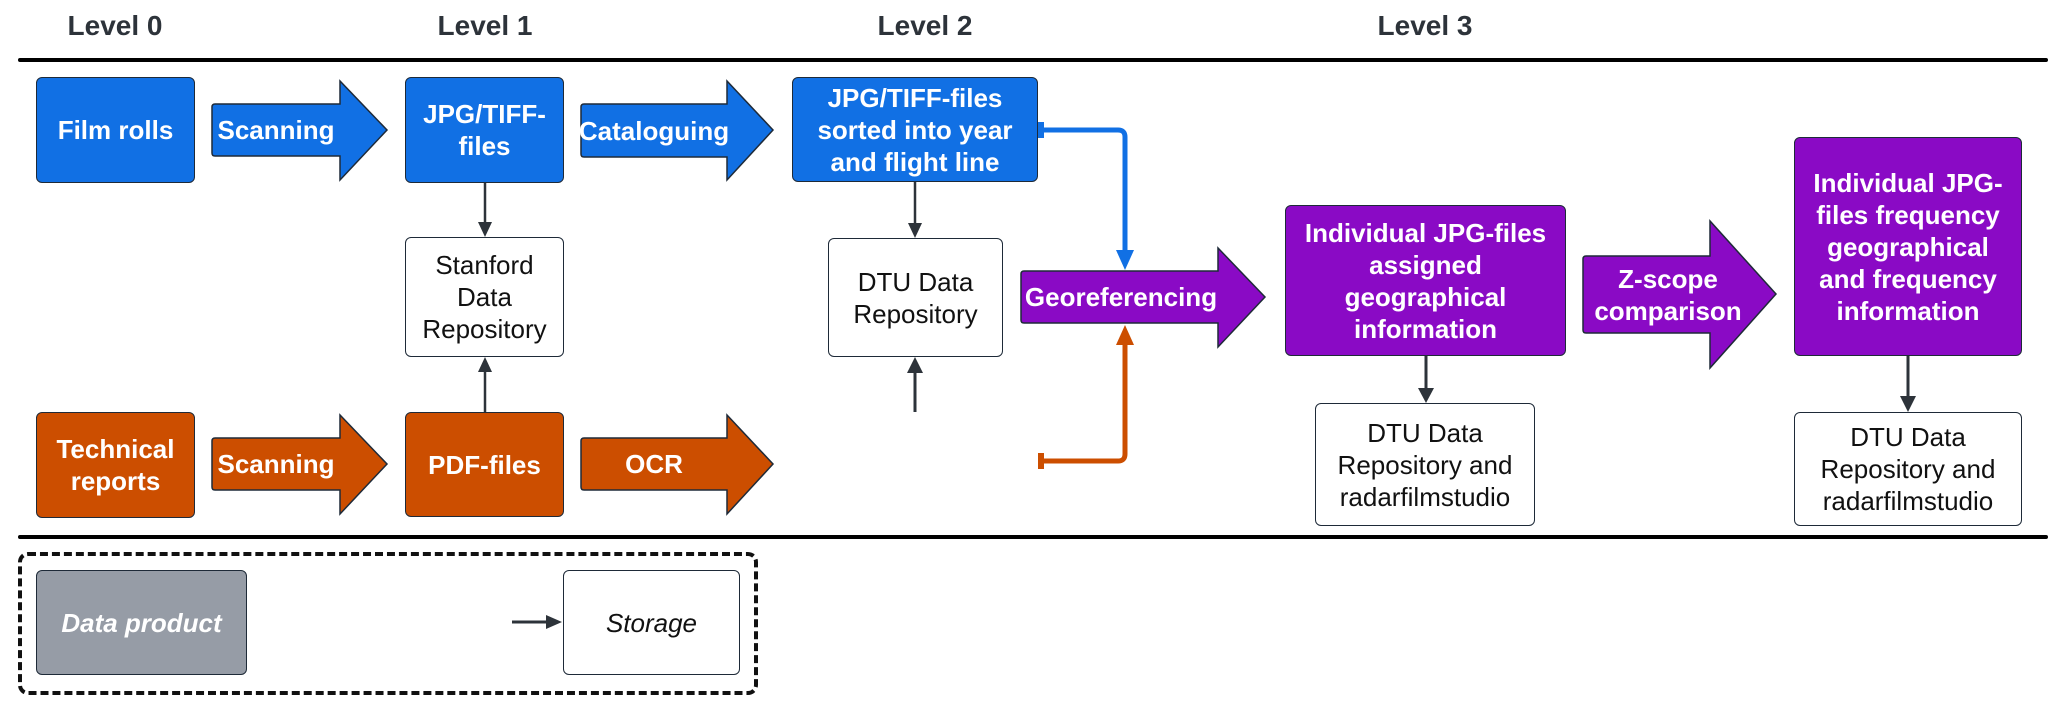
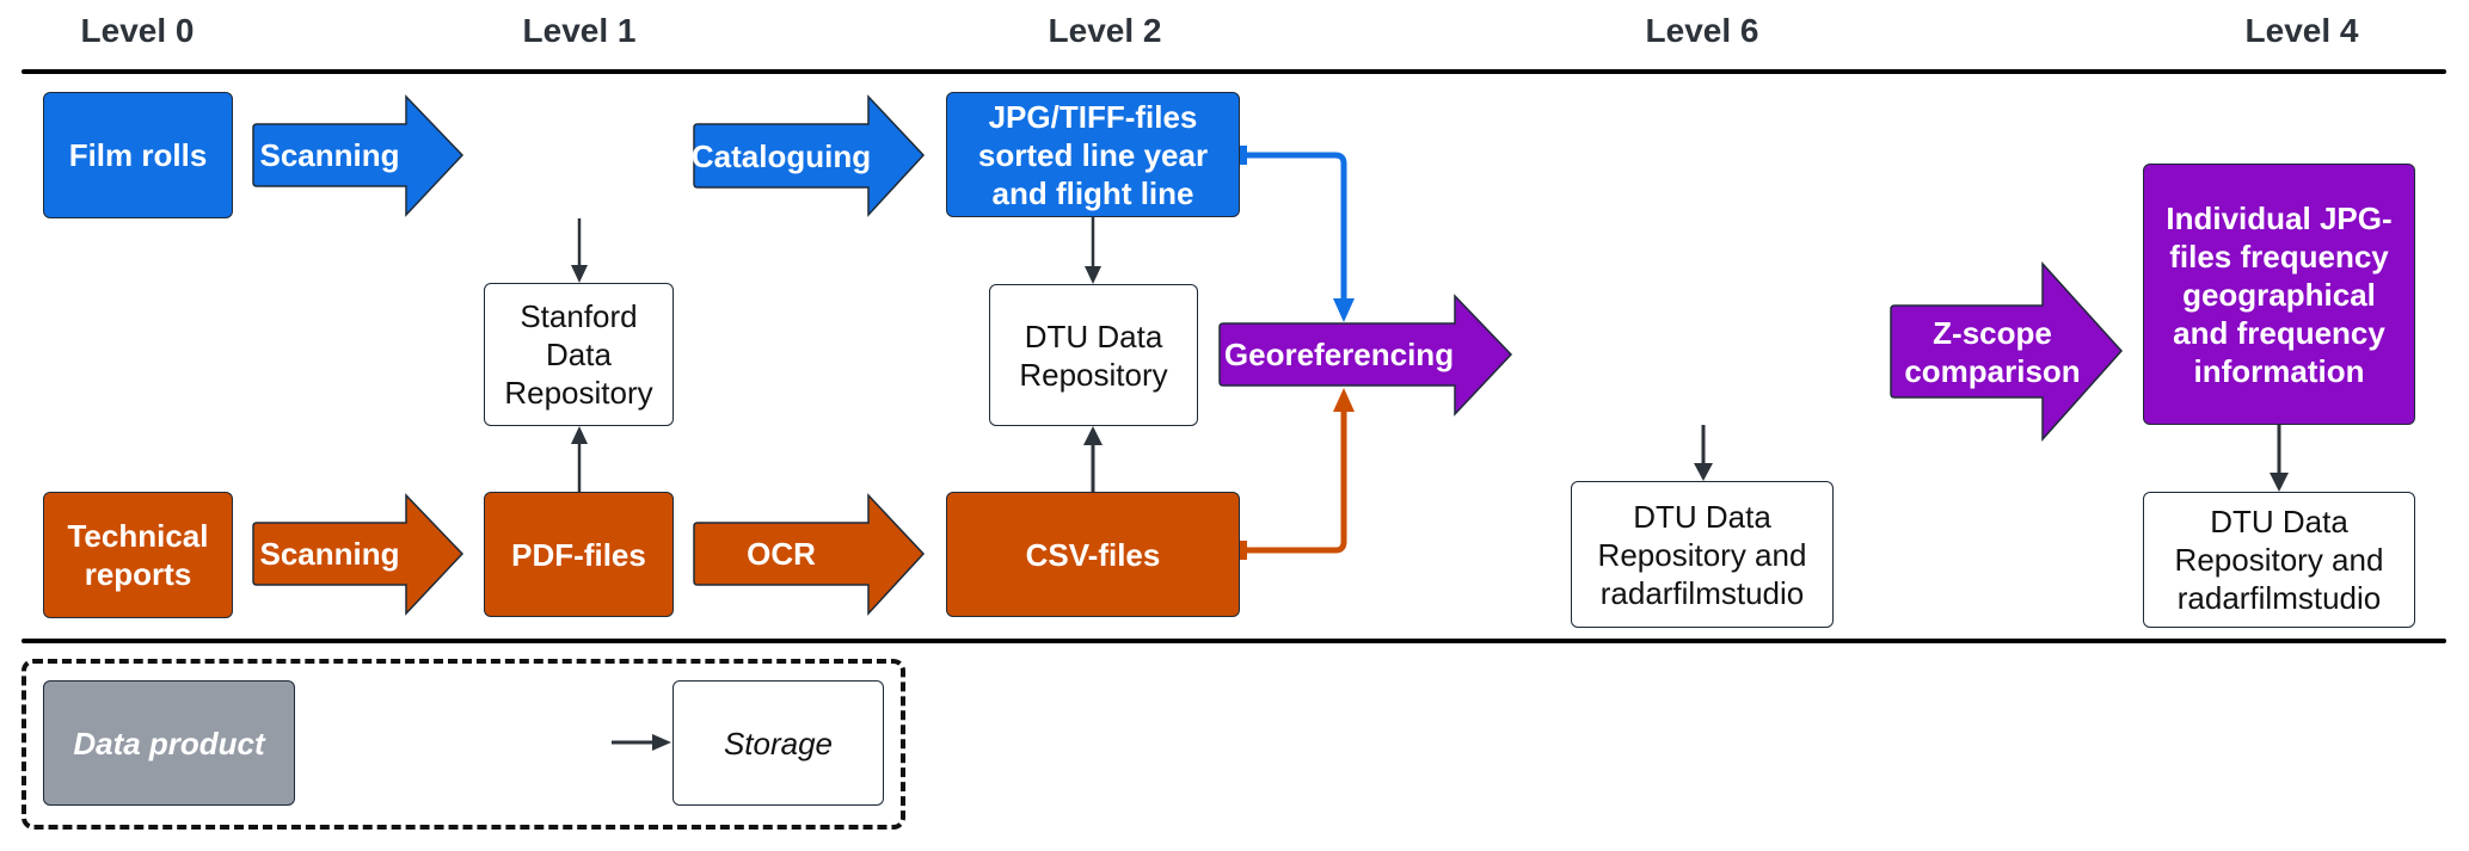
  Level 0
  Level 1
  Level 2
- Level 3
+ Level 6
+ Level 4
  Film rolls
  Scanning
- JPG/TIFF-
- files
  Cataloguing
- JPG/TIFF-files sorted into year and flight line
+ JPG/TIFF-files sorted line year and flight line
  Stanford Data Repository
  DTU Data Repository
  Technical reports
  Scanning
  PDF-files
  OCR
+ CSV-files
  Georeferencing
- Individual JPG-files assigned geographical information
  DTU Data Repository and radarfilmstudio
  Z-scope comparison
  Individual JPG-files frequency geographical and frequency information
  DTU Data Repository and radarfilmstudio
  Data product
  Storage
